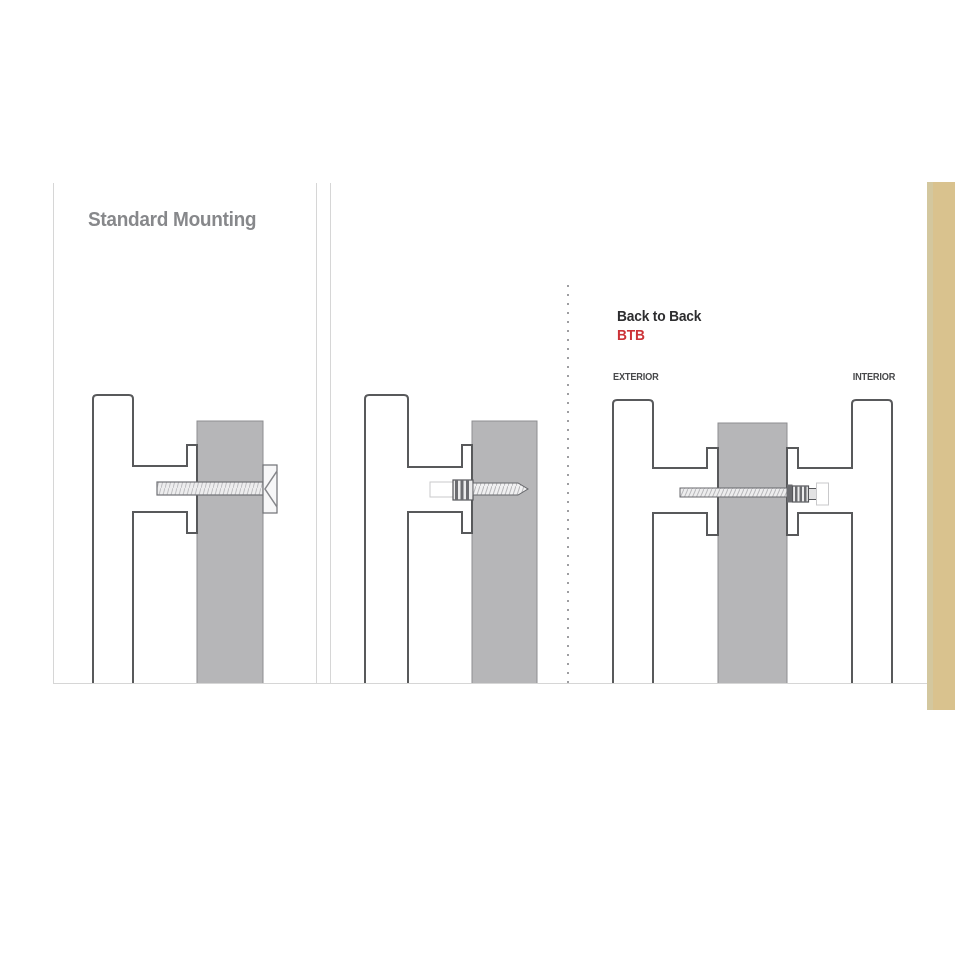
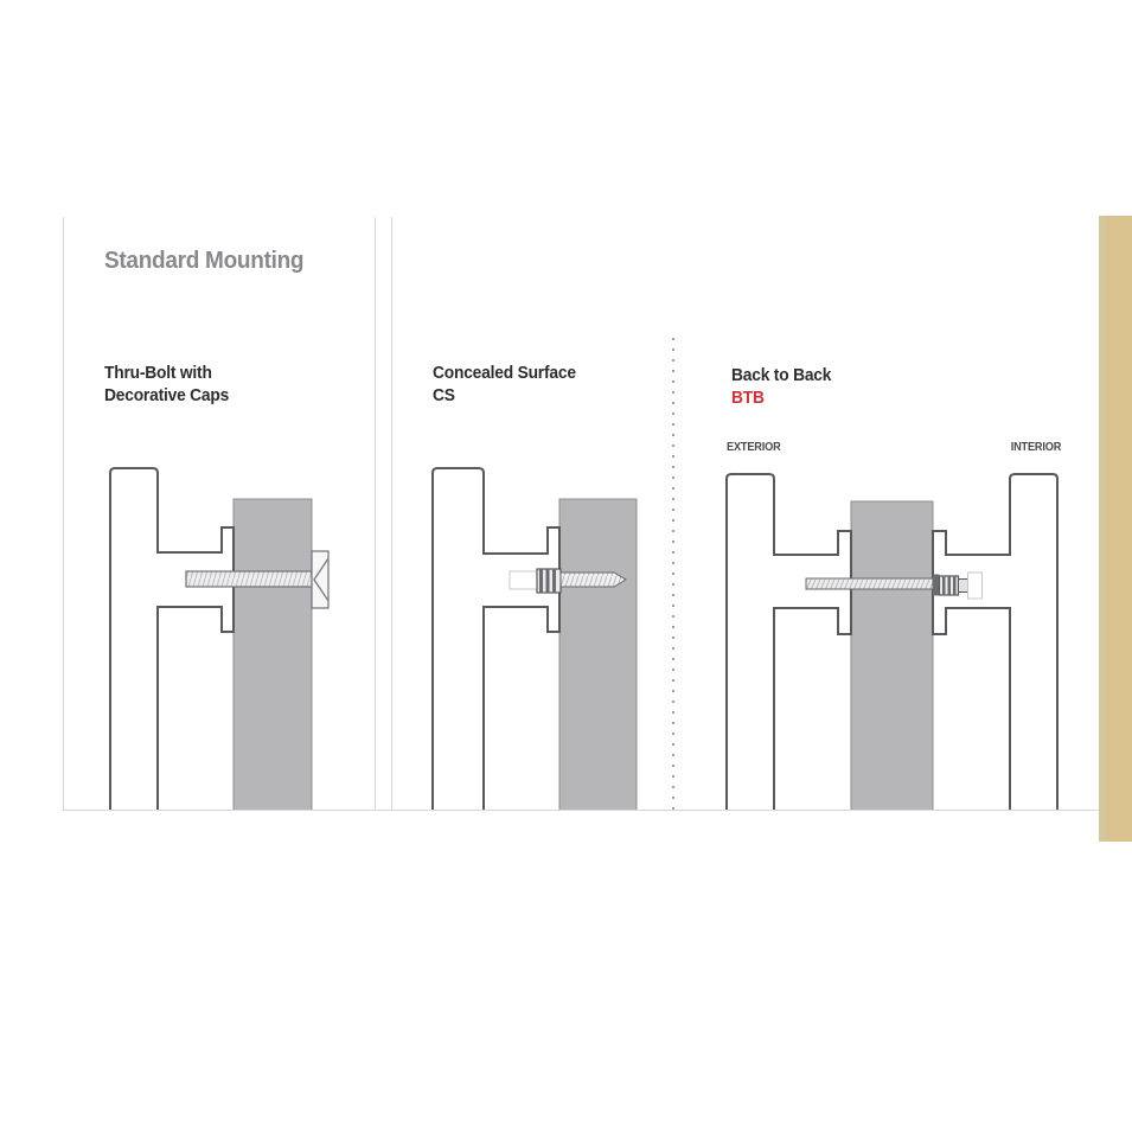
  Standard Mounting
+ Thru-Bolt with
+ Decorative Caps
+ Concealed Surface
+ CS
  Back to Back
  BTB
  EXTERIOR
  INTERIOR
